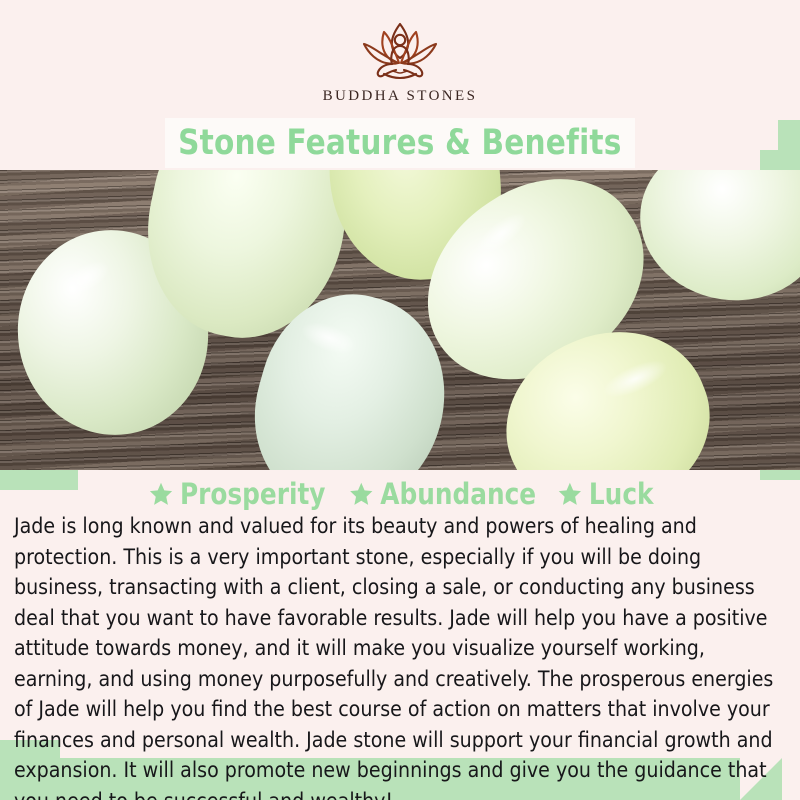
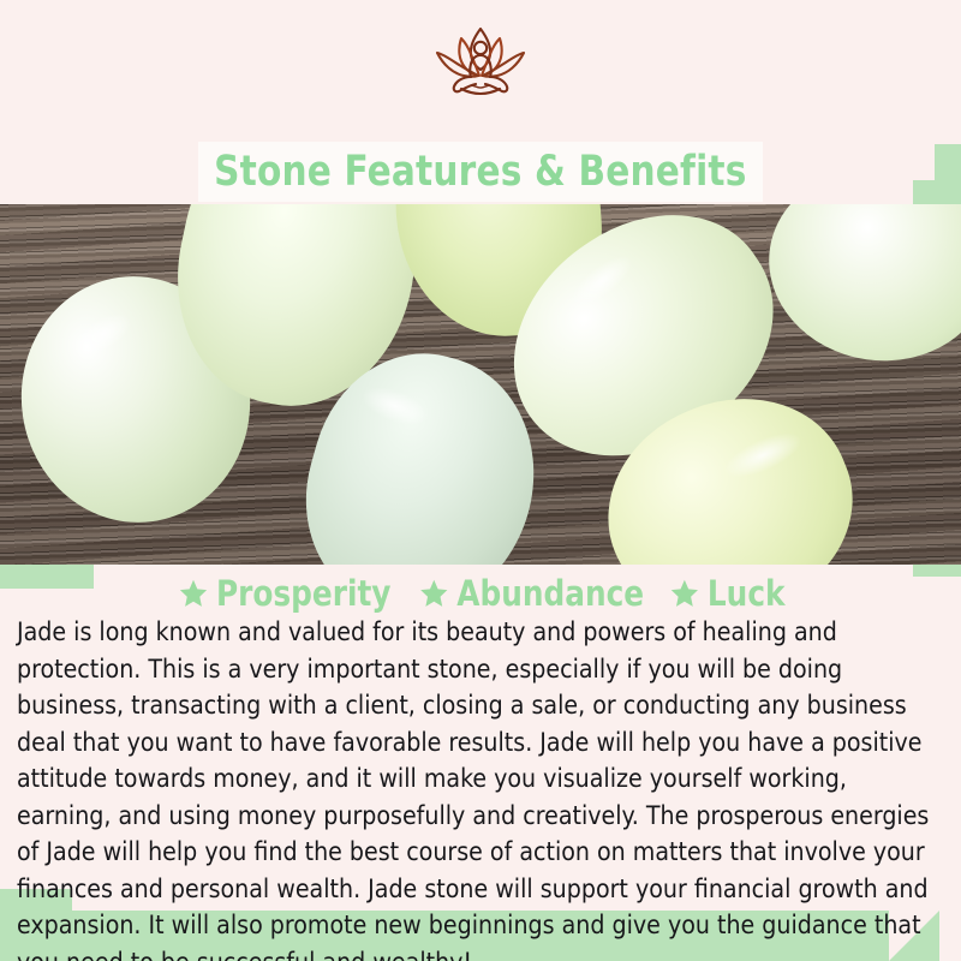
- BUDDHA STONES
  Stone Features & Benefits
  Prosperity
  Abundance
  Luck
  Jade is long known and valued for its beauty and powers of healing and protection. This is a very important stone, especially if you will be doing business, transacting with a client, closing a sale, or conducting any business deal that you want to have favorable results. Jade will help you have a positive attitude towards money, and it will make you visualize yourself working, earning, and using money purposefully and creatively. The prosperous energies of Jade will help you find the best course of action on matters that involve your finances and personal wealth. Jade stone will support your financial growth and expansion. It will also promote new beginnings and give you the guidance that
